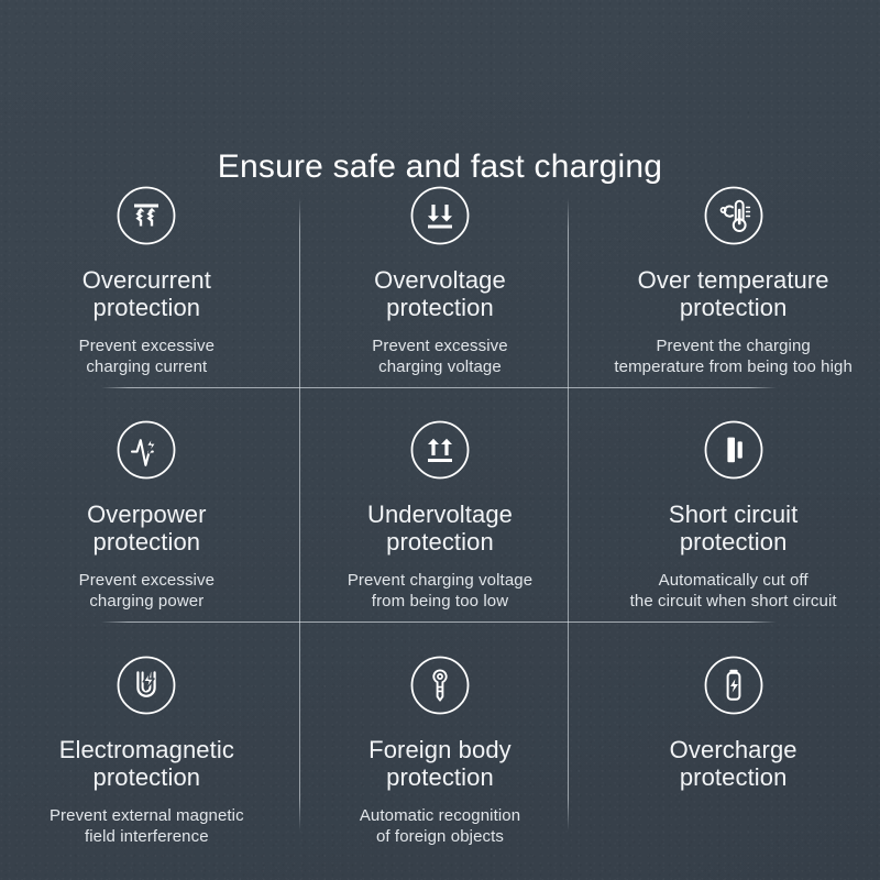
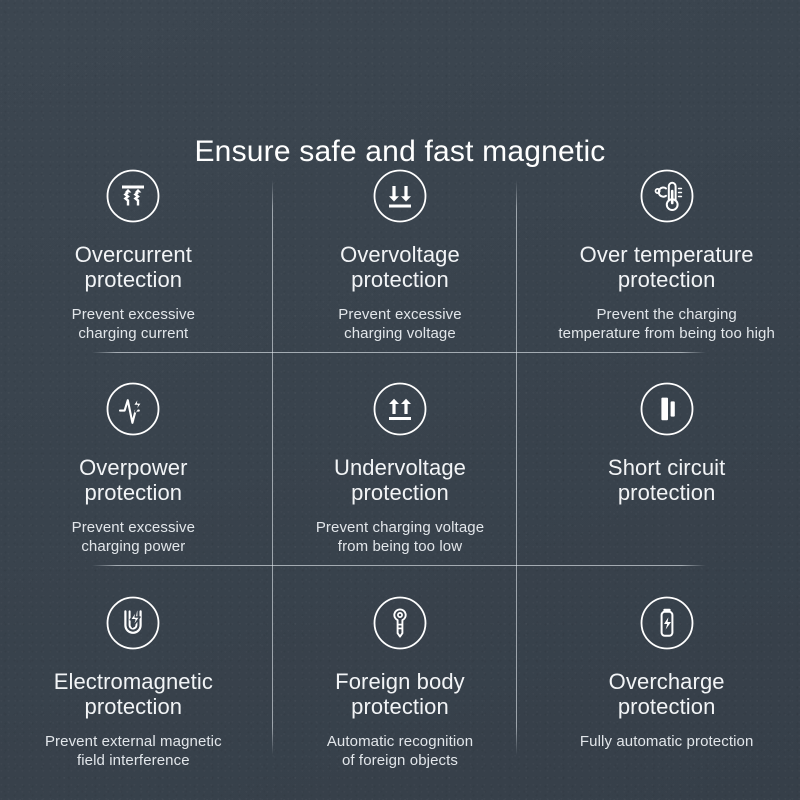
- Ensure safe and fast charging
+ Ensure safe and fast magnetic
  Overcurrent
  protection
  Prevent excessive
  charging current
  Overvoltage
  protection
  Prevent excessive
  charging voltage
  Over temperature
  protection
  Prevent the charging
  temperature from being too high
  Overpower
  protection
  Prevent excessive
  charging power
  Undervoltage
  protection
  Prevent charging voltage
  from being too low
  Short circuit
  protection
- Automatically cut off
- the circuit when short circuit
  Electromagnetic
  protection
  Prevent external magnetic
  field interference
  Foreign body
  protection
  Automatic recognition
  of foreign objects
  Overcharge
  protection
+ Fully automatic protection
